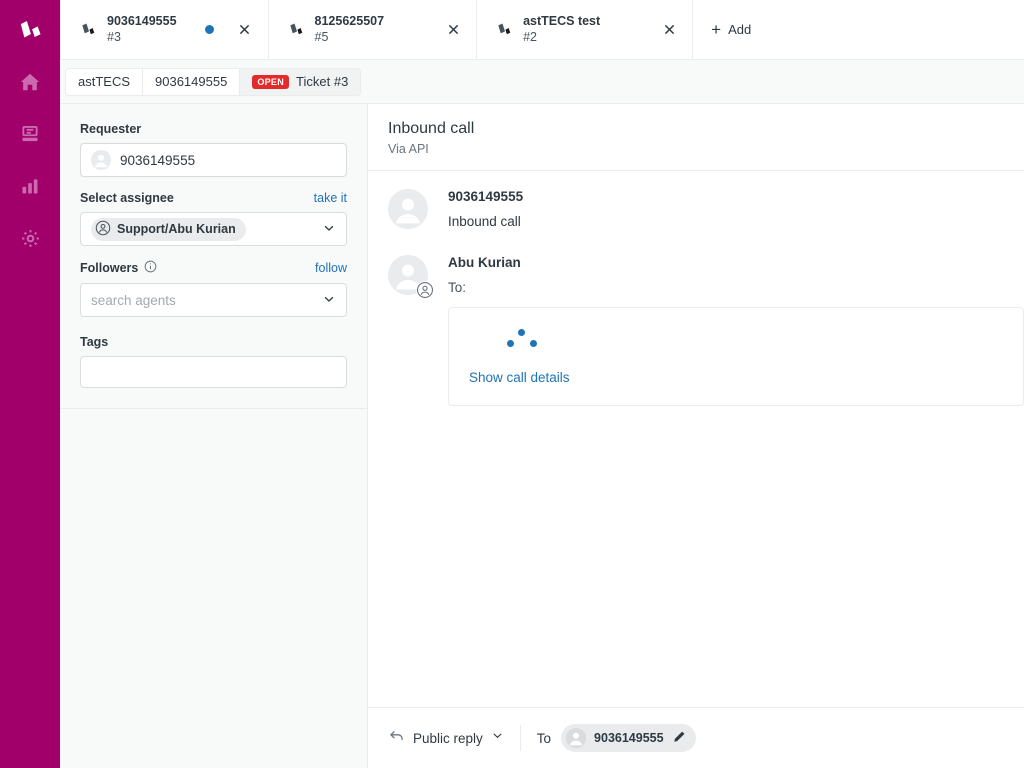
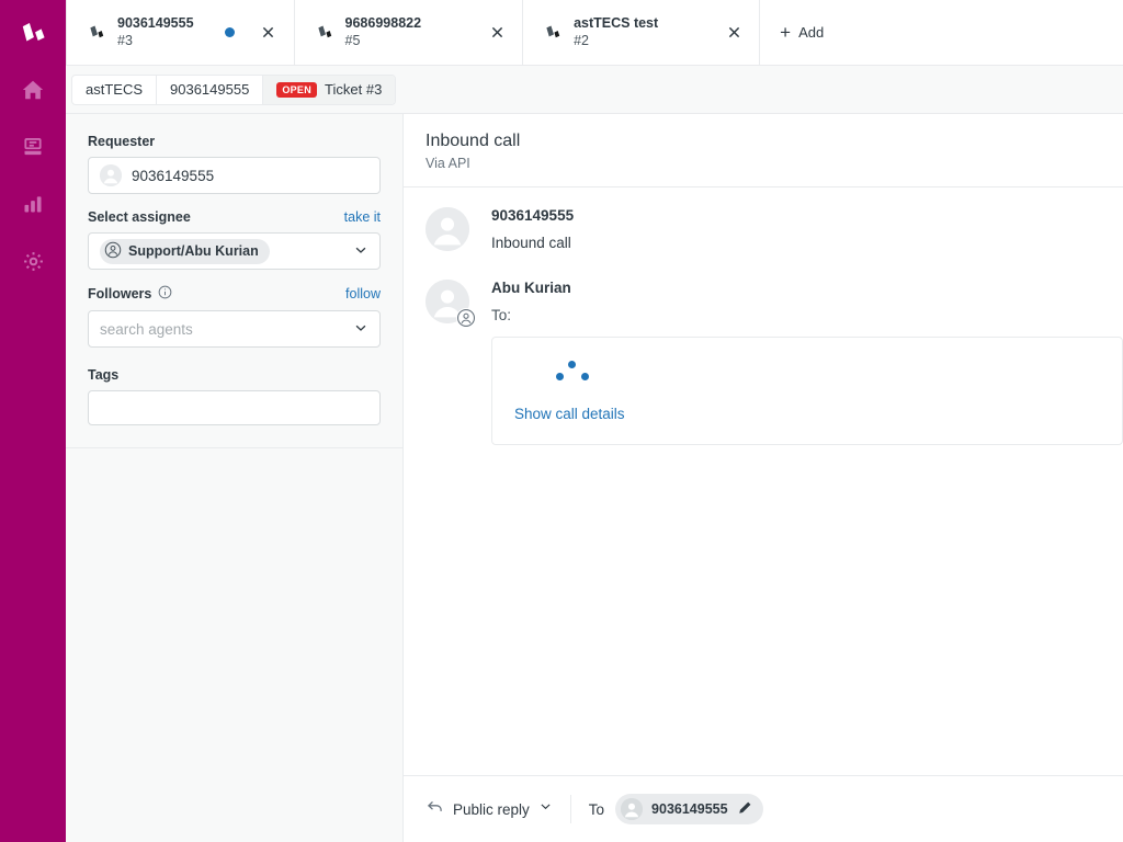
  9036149555
  #3
- 8125625507
+ 9686998822
  #5
  astTECS test
  #2
  +
  Add
  astTECS
  9036149555
  OPEN
  Ticket #3
  Requester
  9036149555
  Select assignee
  take it
  Support/Abu Kurian
  Followers
  follow
  search agents
  Tags
  Inbound call
  Via API
  9036149555
  Inbound call
  Abu Kurian
  To:
  Show call details
  Public reply
  To
  9036149555
